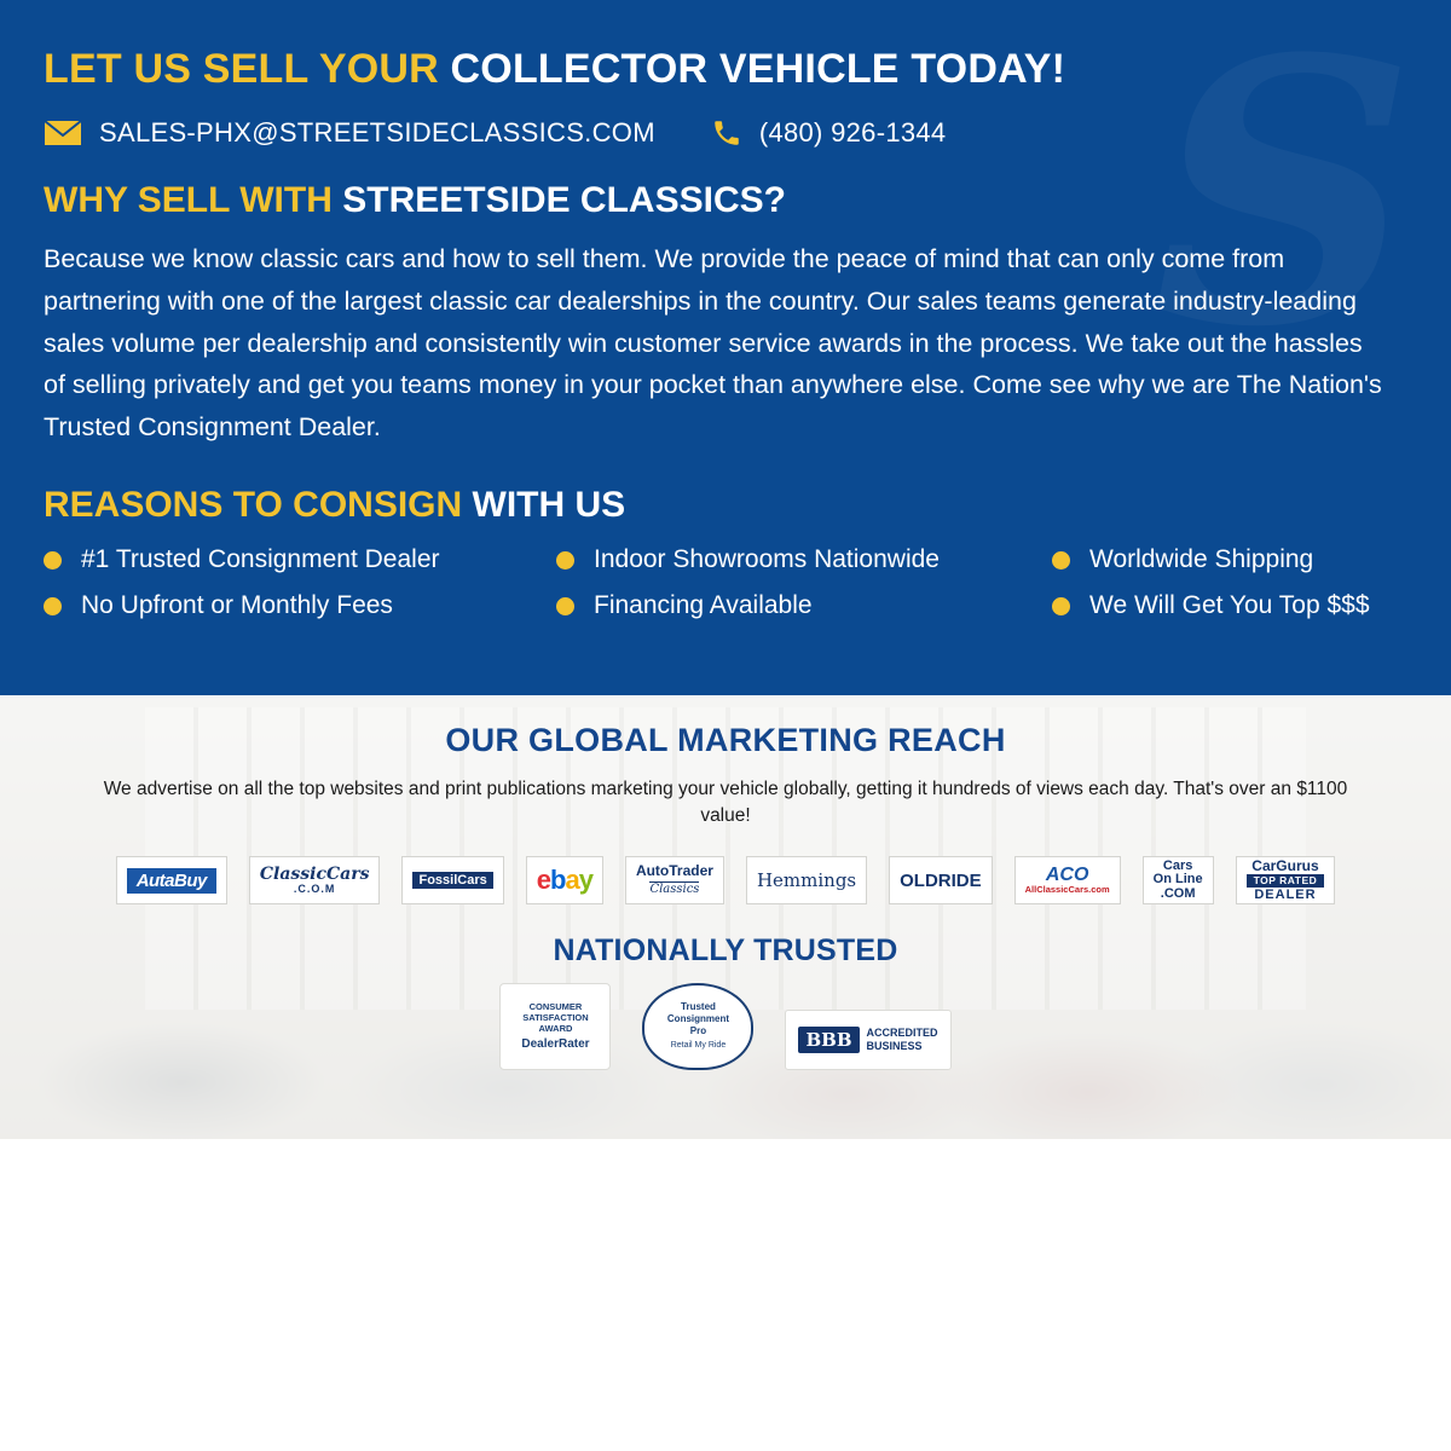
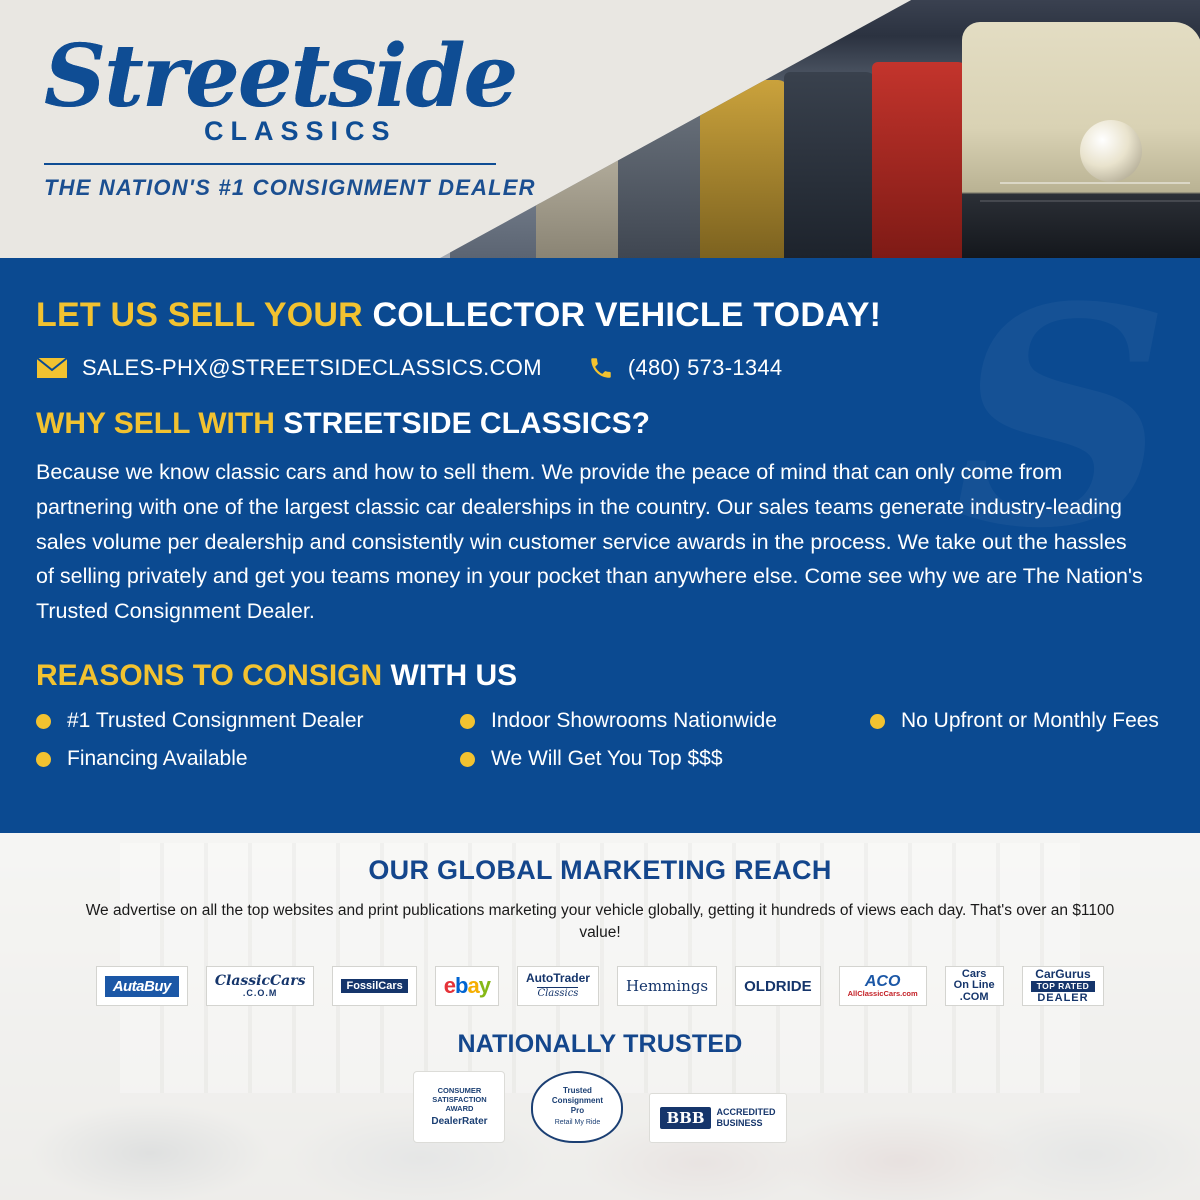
+ Streetside
+ CLASSICS
+ THE NATION'S #1 CONSIGNMENT DEALER
  S
  LET US SELL YOUR COLLECTOR VEHICLE TODAY!
  SALES-PHX@STREETSIDECLASSICS.COM
- (480) 926-1344
+ (480) 573-1344
  WHY SELL WITH STREETSIDE CLASSICS?
  Because we know classic cars and how to sell them. We provide the peace of mind that can only come from partnering with one of the largest classic car dealerships in the country. Our sales teams generate industry-leading sales volume per dealership and consistently win customer service awards in the process. We take out the hassles of selling privately and get you teams money in your pocket than anywhere else. Come see why we are The Nation's Trusted Consignment Dealer.
  REASONS TO CONSIGN WITH US
  #1 Trusted Consignment Dealer
  Indoor Showrooms Nationwide
- Worldwide Shipping
  No Upfront or Monthly Fees
  Financing Available
  We Will Get You Top $$$
  OUR GLOBAL MARKETING REACH
  We advertise on all the top websites and print publications marketing your vehicle globally, getting it hundreds of views each day. That's over an $1100 value!
  AutaBuy
  ClassicCars
  .C.O.M
  FossilCars
  e
  b
  a
  y
  AutoTrader
  Classics
  Hemmings
  OLDRIDE
  ACO
  AllClassicCars.com
  Cars
  On Line
  .COM
  CarGurus
  TOP RATED
  DEALER
  NATIONALLY TRUSTED
  CONSUMER
  SATISFACTION
  AWARD
  DealerRater
  Trusted
  Consignment
  Pro
  BBB
  ACCREDITED
  BUSINESS
